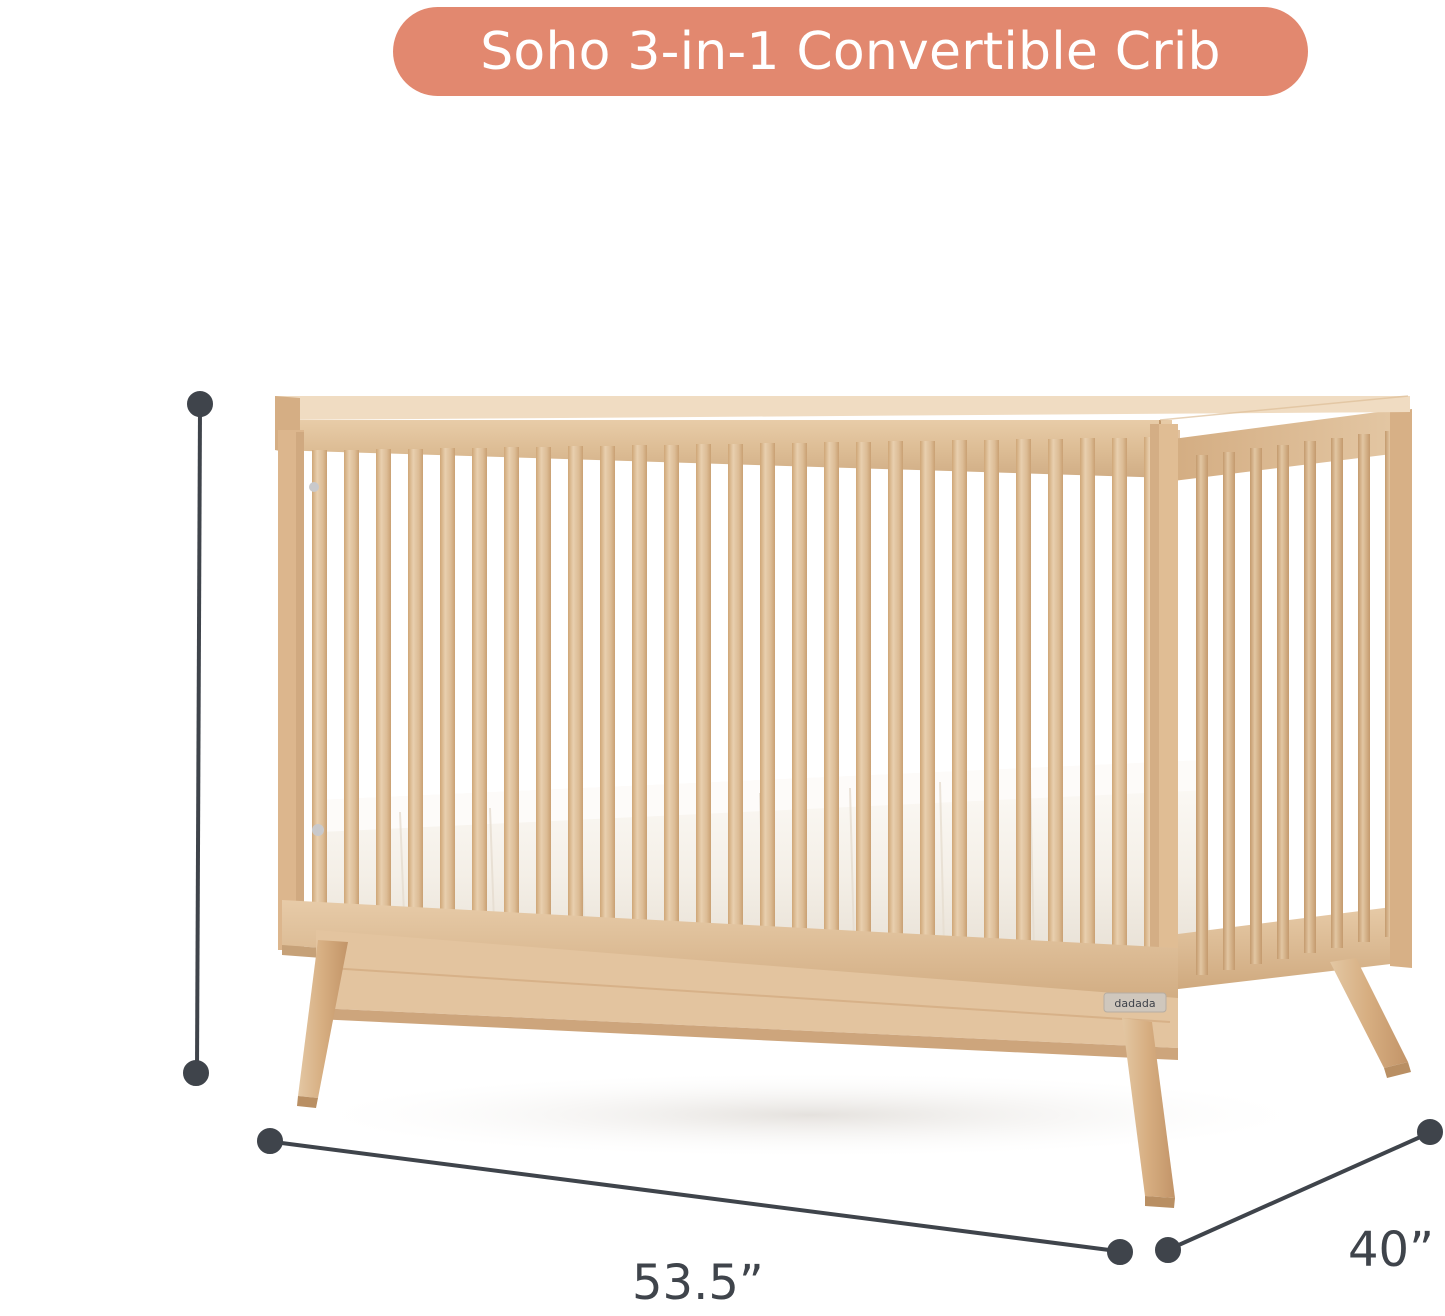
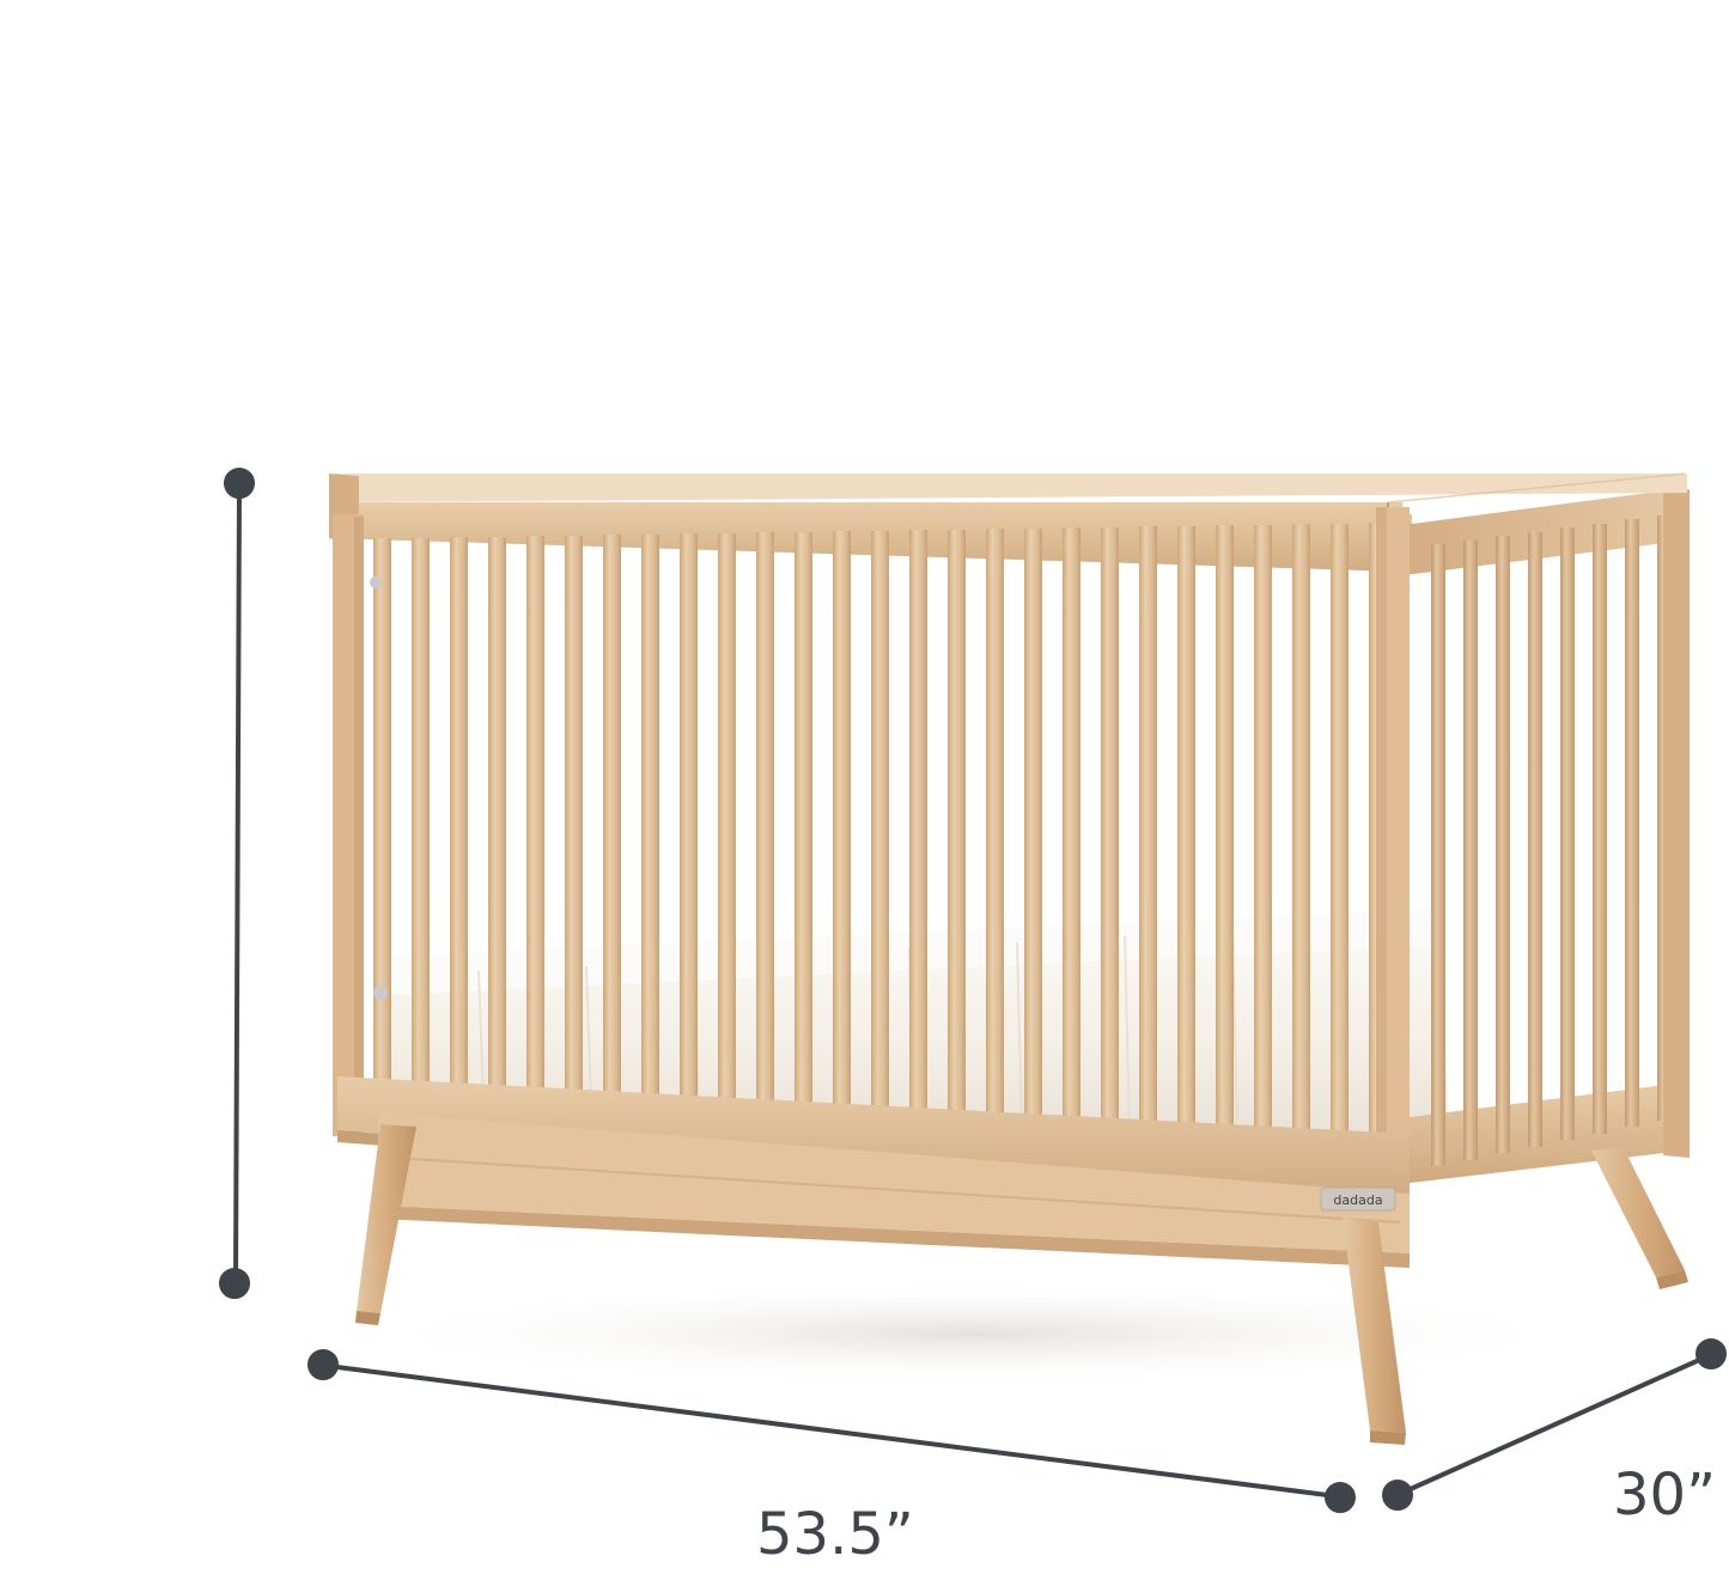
  dadada
- Soho 3-in-1 Convertible Crib
  53.5”
- 40”
+ 30”
